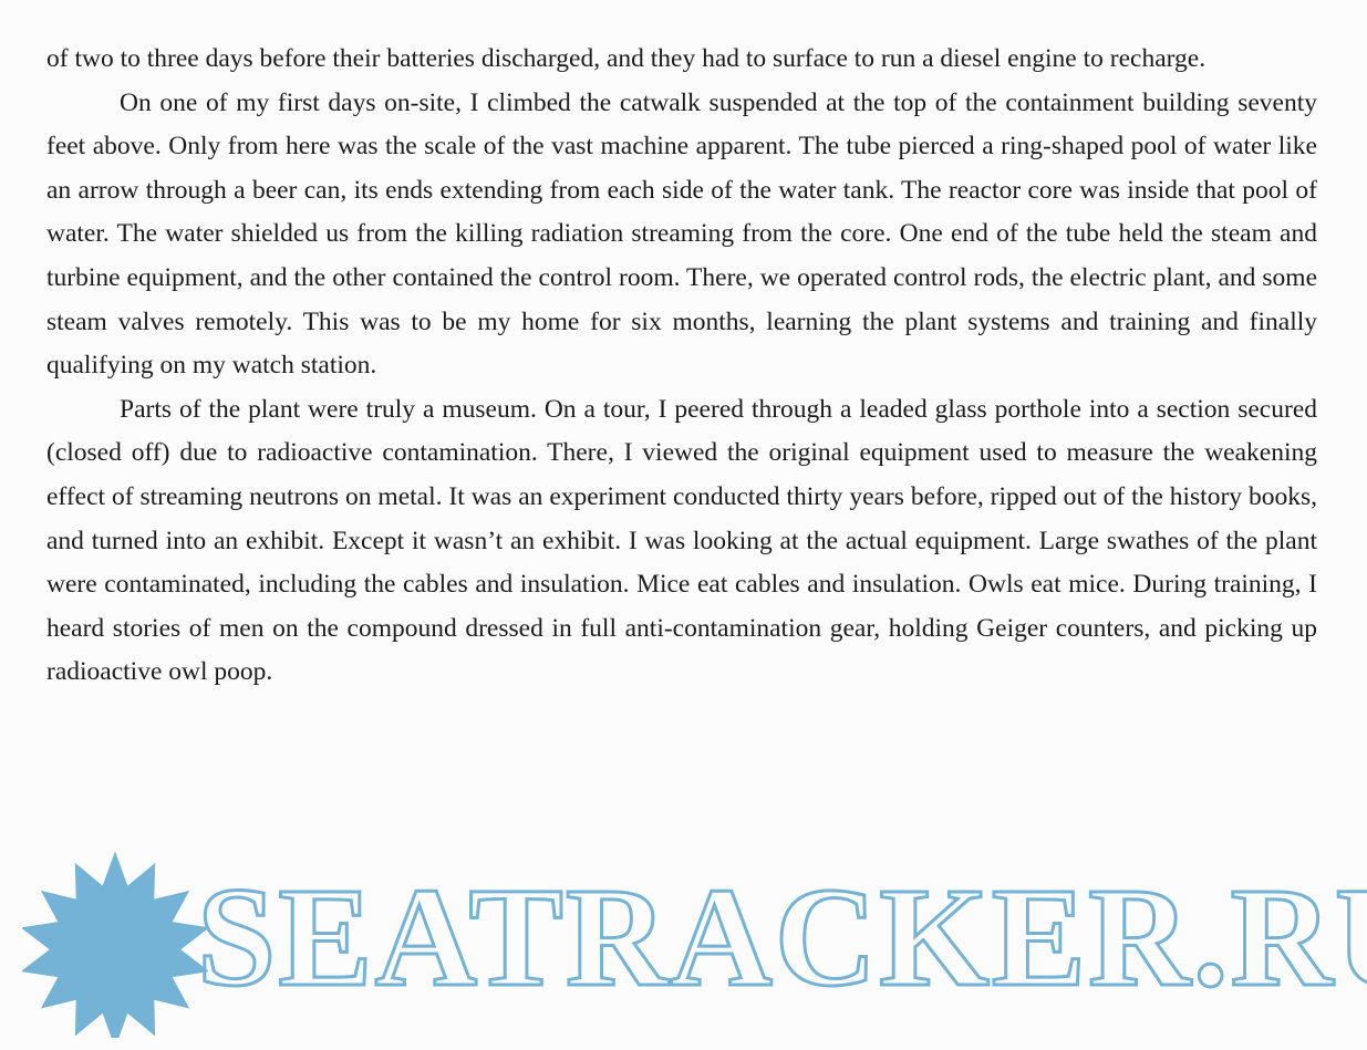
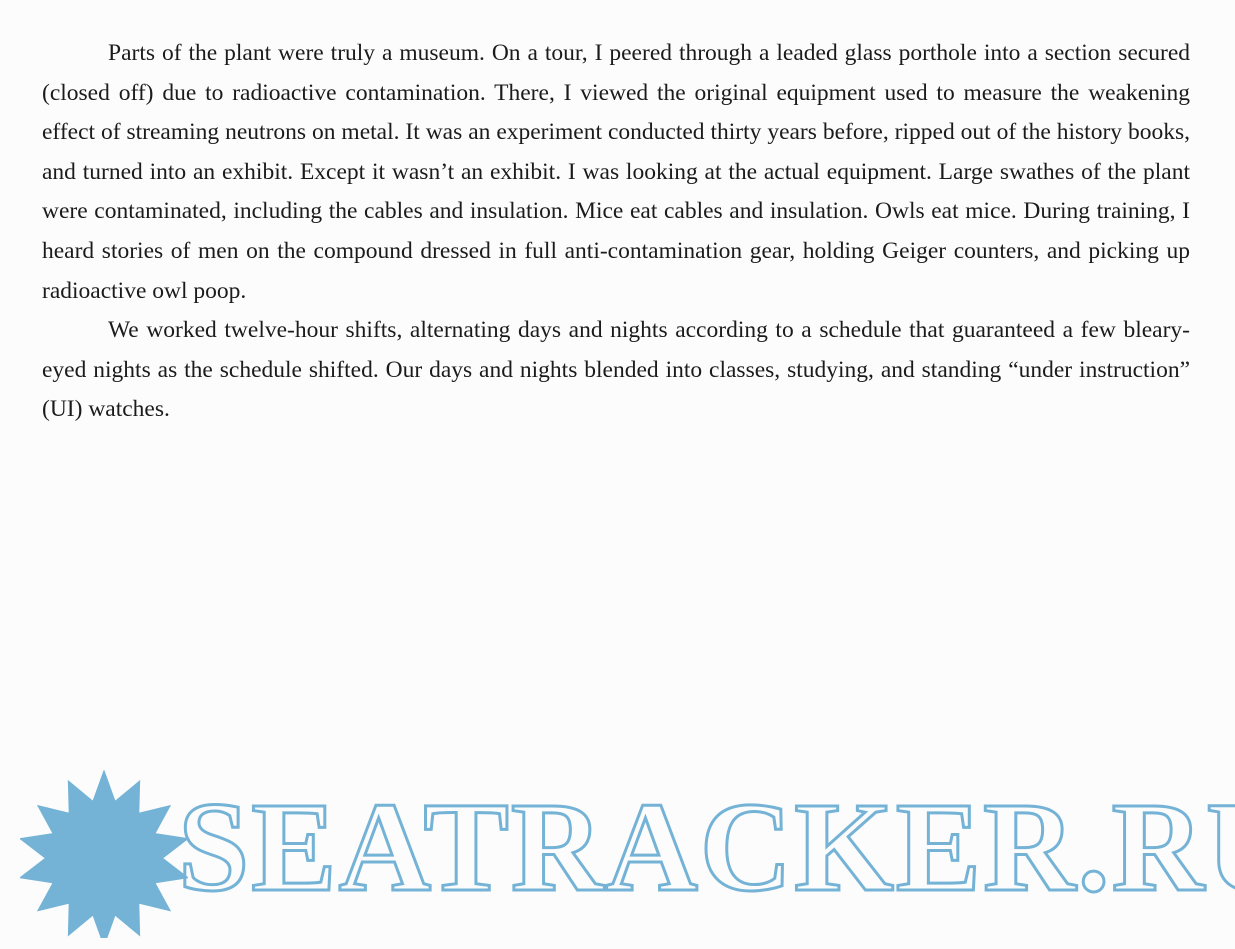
- of two to three days before their batteries discharged, and they had to surface to run a diesel engine to recharge.
- On one of my first days on-site, I climbed the catwalk suspended at the top of the containment build­ing seventy feet above. Only from here was the scale of the vast machine apparent. The tube pierced a ring-shaped pool of water like an arrow through a beer can, its ends extending from each side of the water tank. The reactor core was inside that pool of water. The water shielded us from the killing radiation streaming from the core. One end of the tube held the steam and turbine equipment, and the other contained the control room. There, we operated control rods, the electric plant, and some steam valves remotely. This was to be my home for six months, learning the plant systems and training and finally qualifying on my watch station.
  Parts of the plant were truly a museum. On a tour, I peered through a leaded glass porthole into a section secured (closed off) due to radioactive contamination. There, I viewed the original equipment used to measure the weakening effect of streaming neutrons on metal. It was an experiment conducted thirty years before, ripped out of the history books, and turned into an exhibit. Except it wasn’t an exhibit. I was looking at the actual equipment. Large swathes of the plant were contaminated, including the cables and insulation. Mice eat cables and insulation. Owls eat mice. During training, I heard stories of men on the compound dressed in full anti-contamination gear, holding Geiger counters, and picking up radioactive owl poop.
+ We worked twelve-hour shifts, alternating days and nights according to a schedule that guaranteed a few bleary-eyed nights as the schedule shifted. Our days and nights blended into classes, studying, and standing “under instruction” (UI) watches.
  SEATRACKER.R
